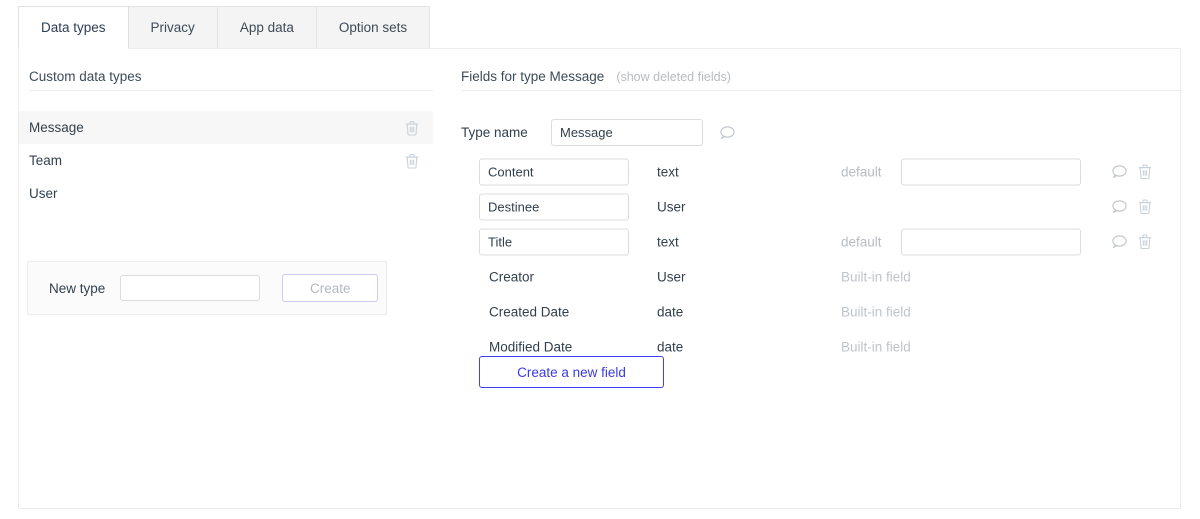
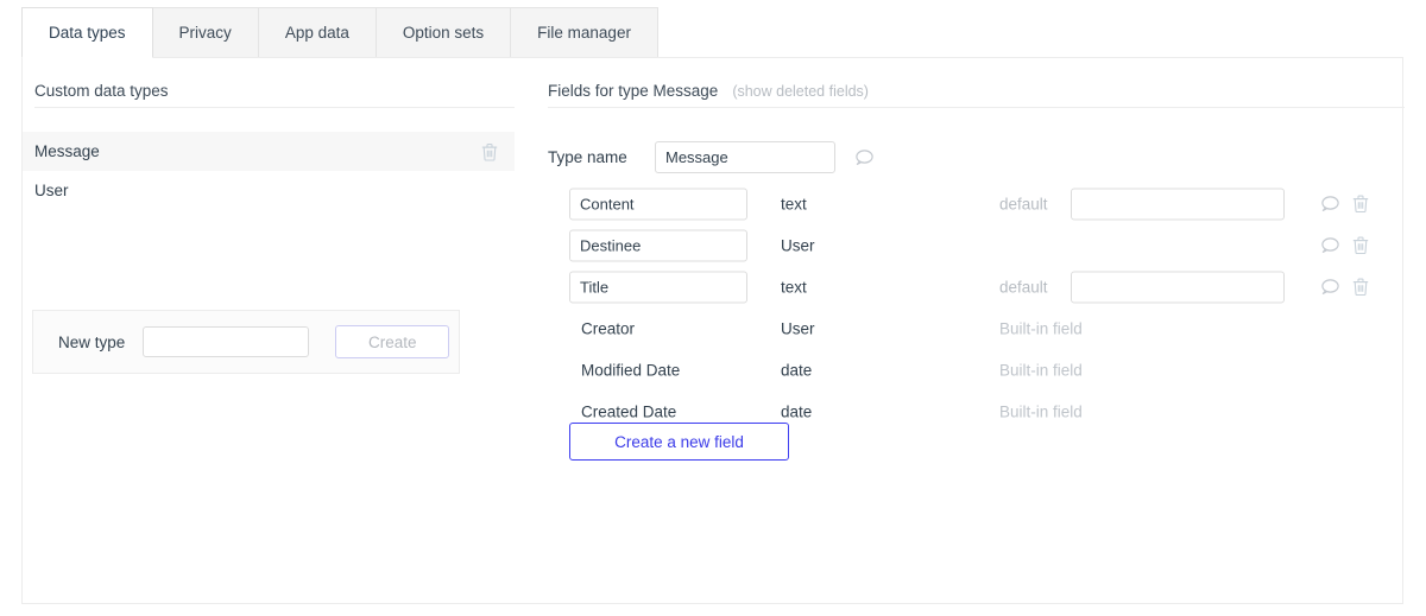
  Data types
  Privacy
  App data
  Option sets
+ File manager
  Custom data types
  Message
- Team
  User
  New type
  Create
  Fields for type Message
  (show deleted fields)
  Type name
  Message
  Content
  text
  default
  Destinee
  User
  Title
  text
  default
  Creator
  User
  Built-in field
- Created Date
+ Modified Date
  date
  Built-in field
- Modified Date
+ Created Date
  date
  Built-in field
  Create a new field
